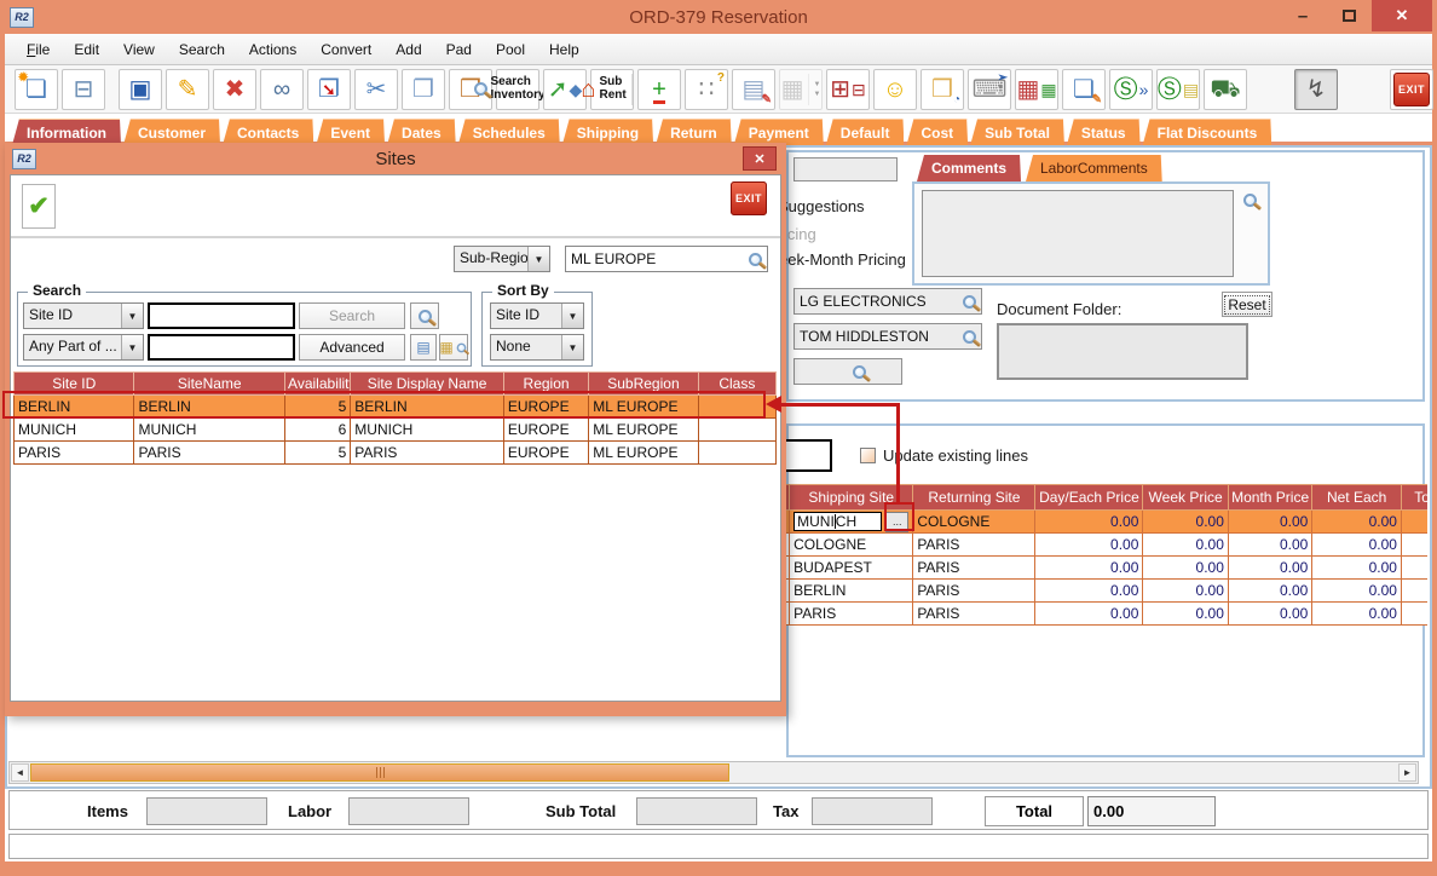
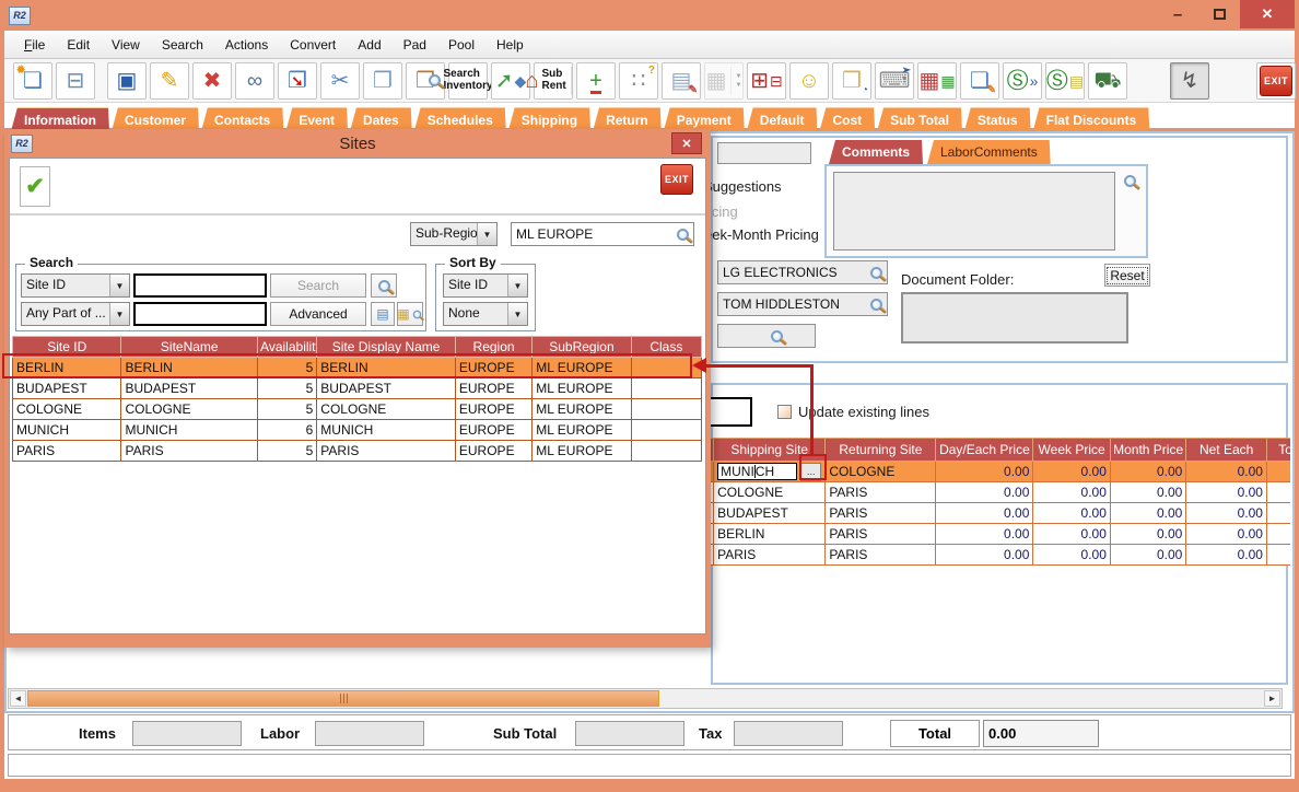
  R2
- ORD-379 Reservation
  –
  ✕
  File
  Edit
  View
  Search
  Actions
  Convert
  Add
  Pad
  Pool
  Help
  ❏
  ✹
  ⊟
  ▣
  ✎
  ✖
  ∞
  ❐
  ➘
  ✂
  ❐
  ❒
  Search
  Inventory
  ➚
  ◆
  ⌂
  Sub Rent
  +
  ▬
  ∷
  ?
  ▤
  ✎
  ▦
  ⊞
  ⊟
  ☺
  ❒
  ◔
  ⌨
  ➢
  ▦
  ▦
  ❏
  ✎
  Ⓢ
  »
  Ⓢ
  ▤
  ⛟
  ↯
  EXIT
  Information
  Customer
  Contacts
  Event
  Dates
  Schedules
  Shipping
  Return
  Payment
  Default
  Cost
  Sub Total
  Status
  Flat Discounts
  Comments
  LaborComments
  uggestions
  ek-Month Pricing
  LG ELECTRONICS
  TOM HIDDLESTON
  Document Folder:
  Reset
  Udate existing lines
  	Shipping Site	Returning Site	Day/Each Price	Week Price	Month Price	Net Each	To
  	MUNICH ...	COLOGNE	0.00	0.00	0.00	0.00
  	COLOGNE	PARIS	0.00	0.00	0.00	0.00
  	BUDAPEST	PARIS	0.00	0.00	0.00	0.00
  	BERLIN	PARIS	0.00	0.00	0.00	0.00
  	PARIS	PARIS	0.00	0.00	0.00	0.00
  R2
  Sites
  ✕
  ✔
  EXIT
  Sub-Regio
  ▼
  ML EUROPE
  Search
  Site ID
  ▼
  Search
  Any Part of ...
  ▼
  Advanced
  ▤
  ▦
  Sort By
  Site ID
  ▼
  None
  ▼
  Site ID	SiteName	Availabilit	Site Display Name	Region	SubRegion	Class
  BERLIN	BERLIN	5	BERLIN	EUROPE	ML EUROPE
+ BUDAPEST	BUDAPEST	5	BUDAPEST	EUROPE	ML EUROPE
+ COLOGNE	COLOGNE	5	COLOGNE	EUROPE	ML EUROPE
  MUNICH	MUNICH	6	MUNICH	EUROPE	ML EUROPE
  PARIS	PARIS	5	PARIS	EUROPE	ML EUROPE
  ◄
  ►
  Items
  Labor
  Sub Total
  Tax
  Total
  0.00
